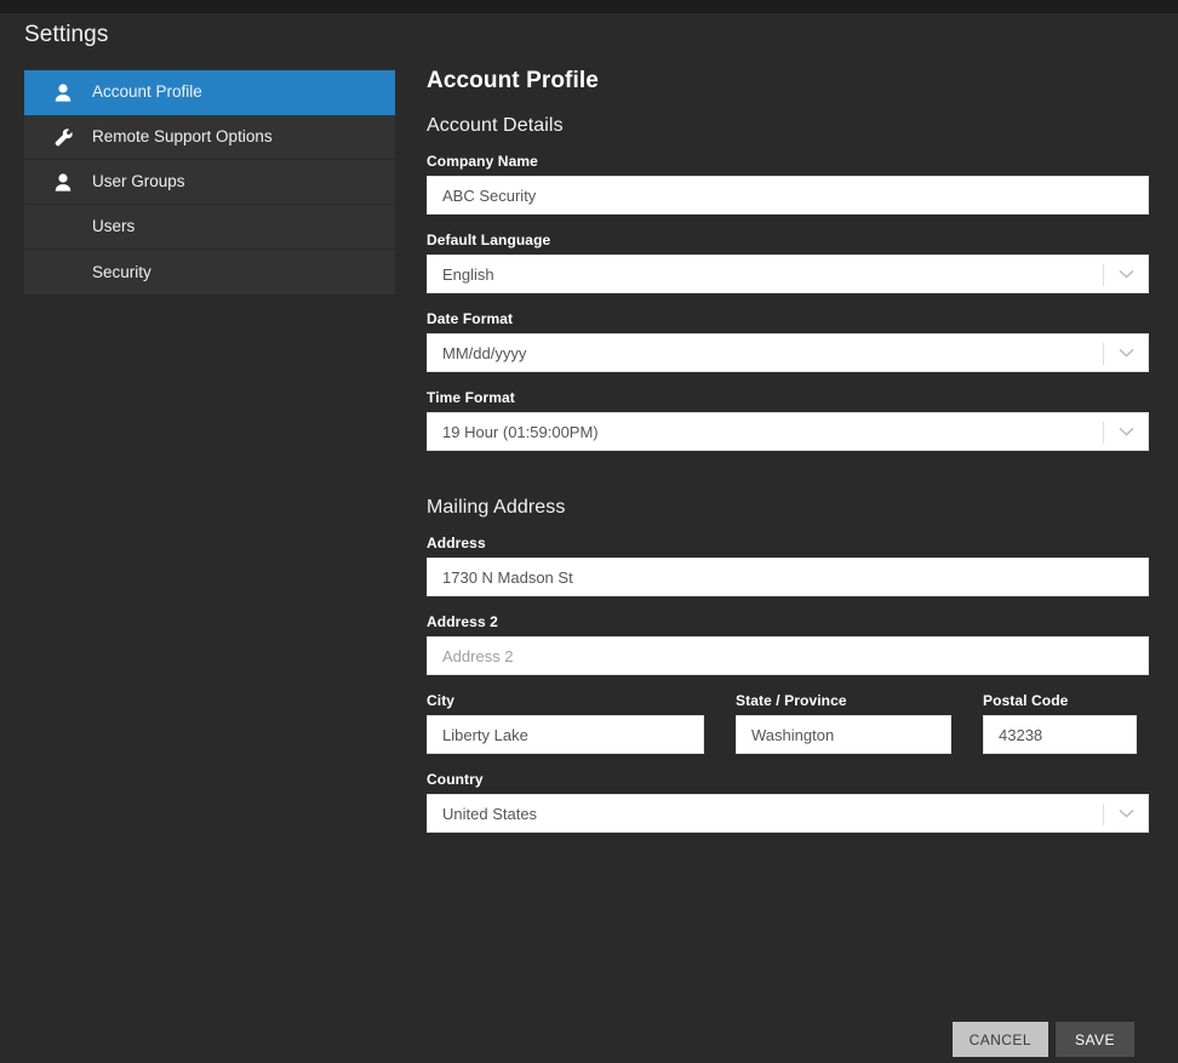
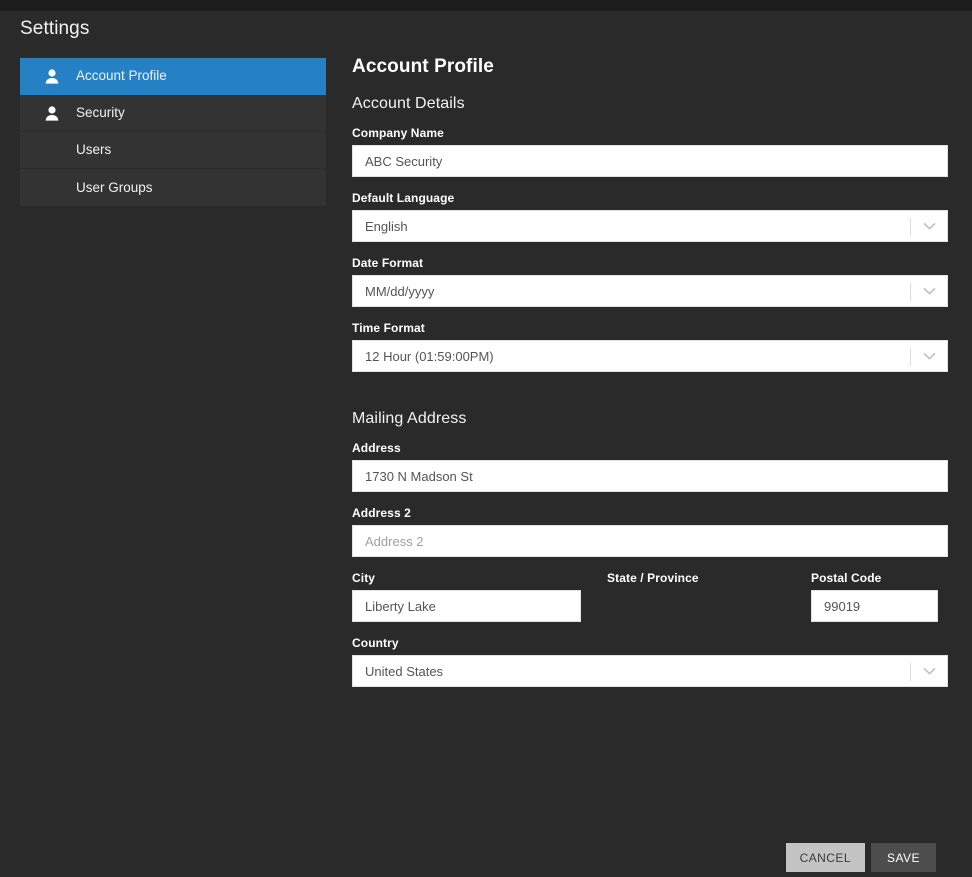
  Settings
  Account Profile
- Remote Support Options
- User Groups
+ Security
  Users
- Security
+ User Groups
  Account Profile
  Account Details
  Company Name
  ABC Security
  Default Language
  English
  Date Format
  MM/dd/yyyy
  Time Format
- 19 Hour (01:59:00PM)
+ 12 Hour (01:59:00PM)
  Mailing Address
  Address
  1730 N Madson St
  Address 2
  Address 2
  City
  Liberty Lake
  State / Province
- Washington
  Postal Code
- 43238
+ 99019
  Country
  United States
  CANCEL
  SAVE
